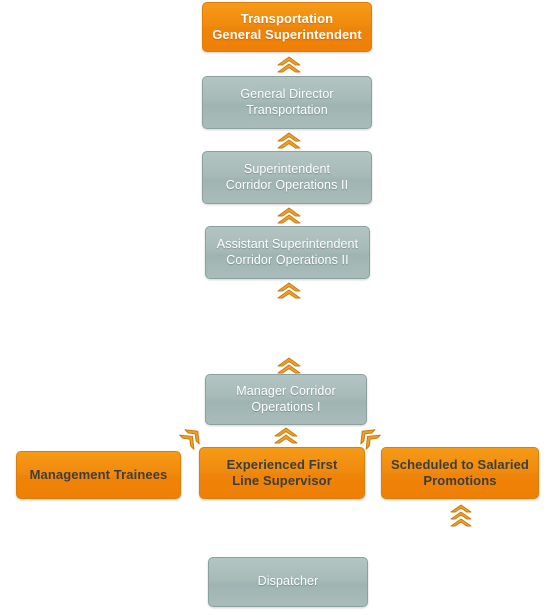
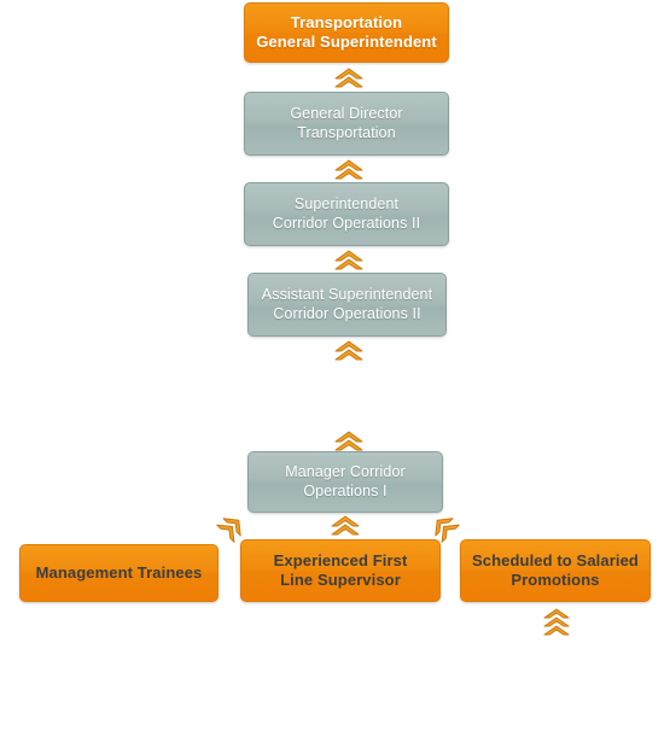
  Transportation
  General Superintendent
  General Director
  Transportation
  Superintendent
  Corridor Operations II
  Assistant Superintendent
  Corridor Operations II
  Manager Corridor
  Operations I
  Management Trainees
  Experienced First
  Line Supervisor
  Scheduled to Salaried
  Promotions
- Dispatcher
